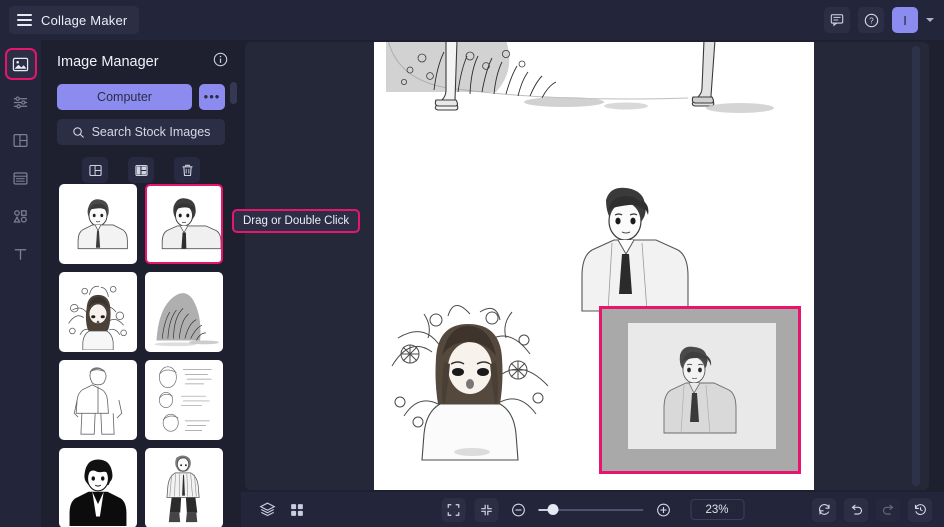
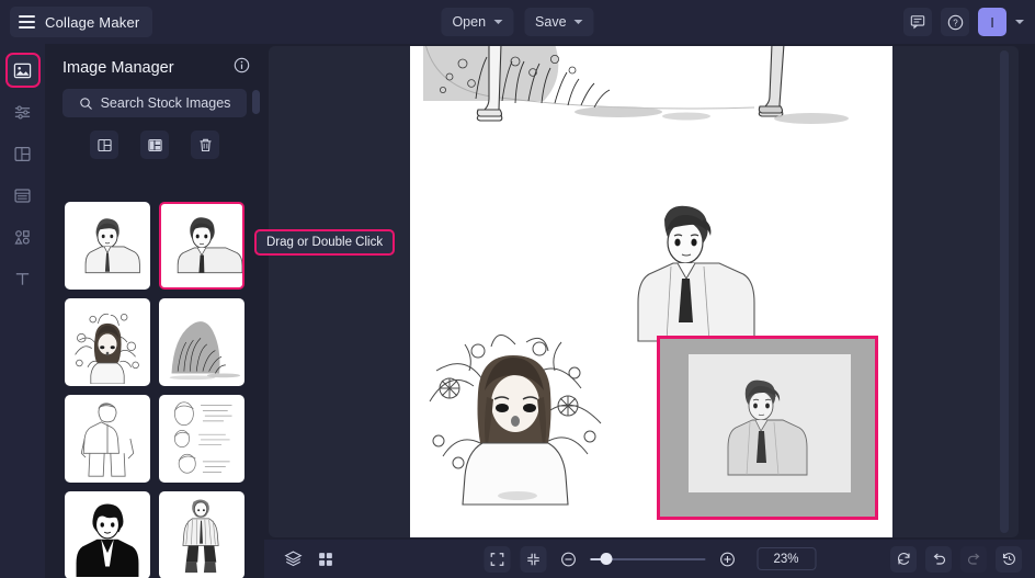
  Collage Maker
+ Open
+ Save
  ?
  I
  Image Manager
- Computer
- •••
  Search Stock Images
  Drag or Double Click
  23%
